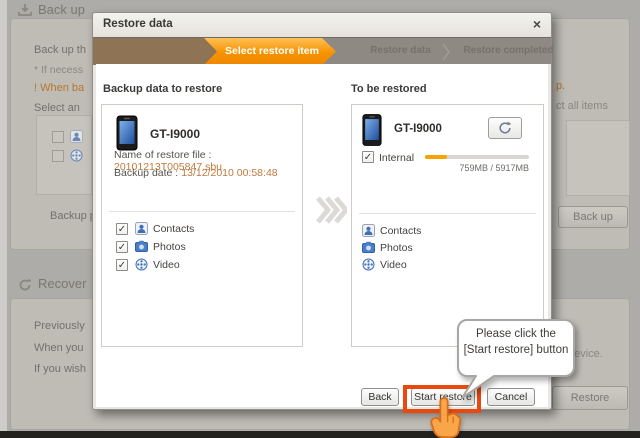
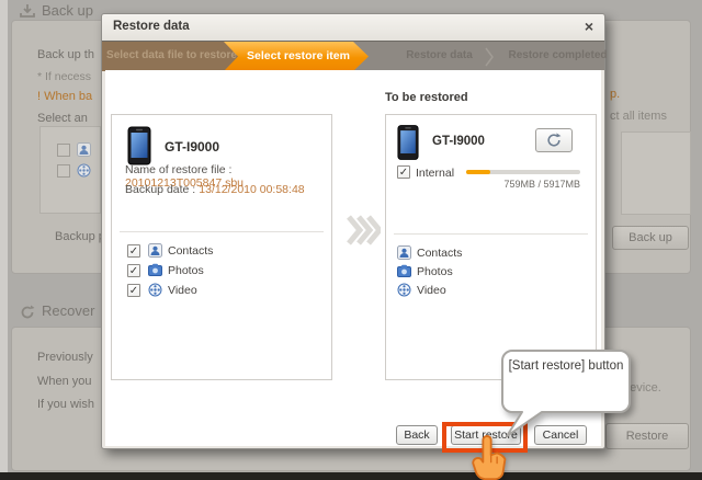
  Back up
  Back up th
  * If necess
  ! When ba
  p.
  Select an
  ct all items
  Backup
  Back up
  Recover
  Previously
  When you
  If you wish
  evice.
  Restore
  Restore data
  ×
+ Select data file to restore
  Select restore item
  Restore data
  Restore completed
- Backup data to restore
  To be restored
  GT-I9000
  Name of restore file : 20101213T005847.sbu
  Backup date : 13/12/2010 00:58:48
  ✓
  Contacts
  ✓
  Photos
  ✓
  Video
  GT-I9000
  ✓
  Internal
  759MB / 5917MB
  Contacts
  Photos
  Video
  Back
  Start restoe
  Cancel
- Please click the
  [Start restore] button
